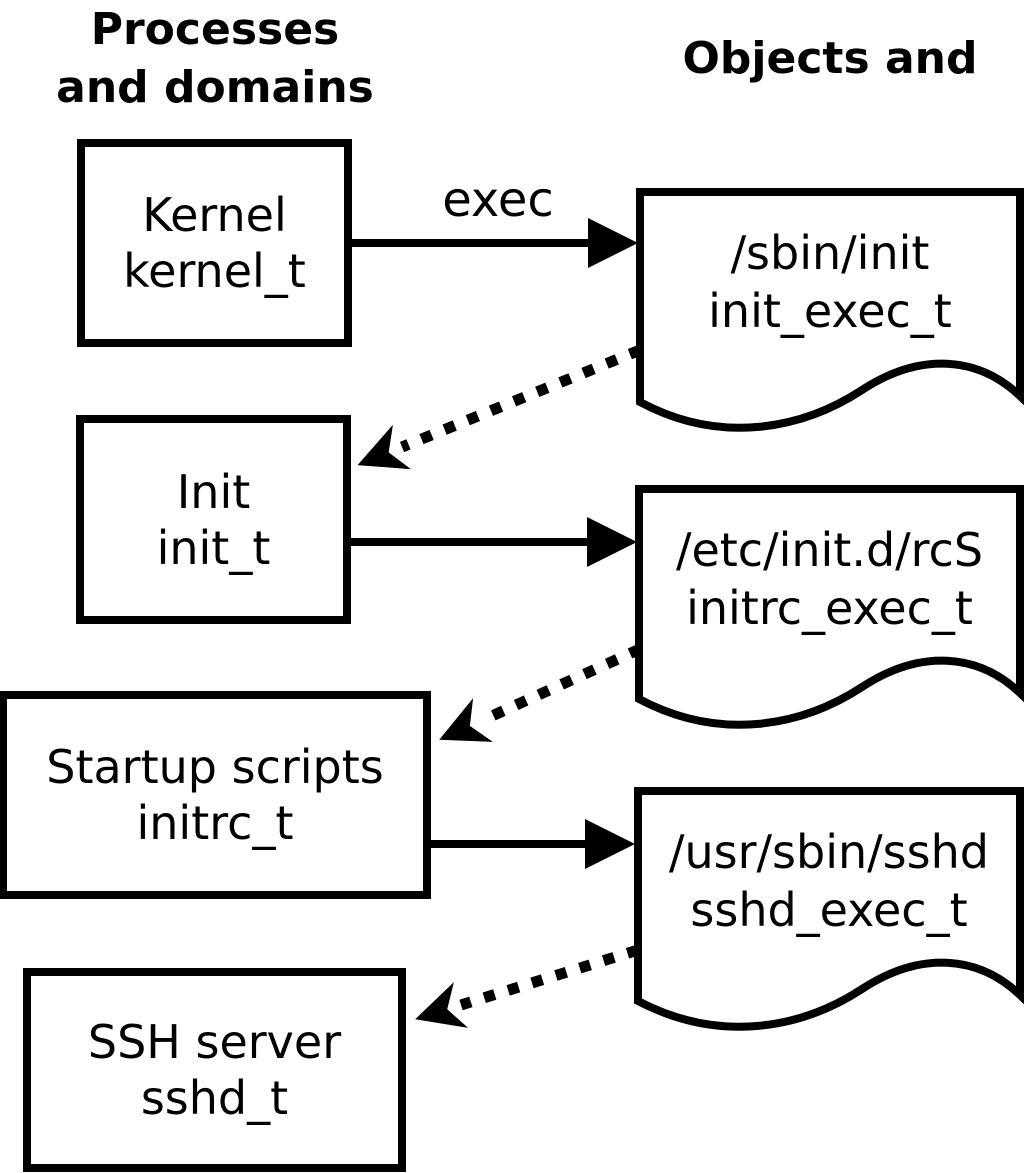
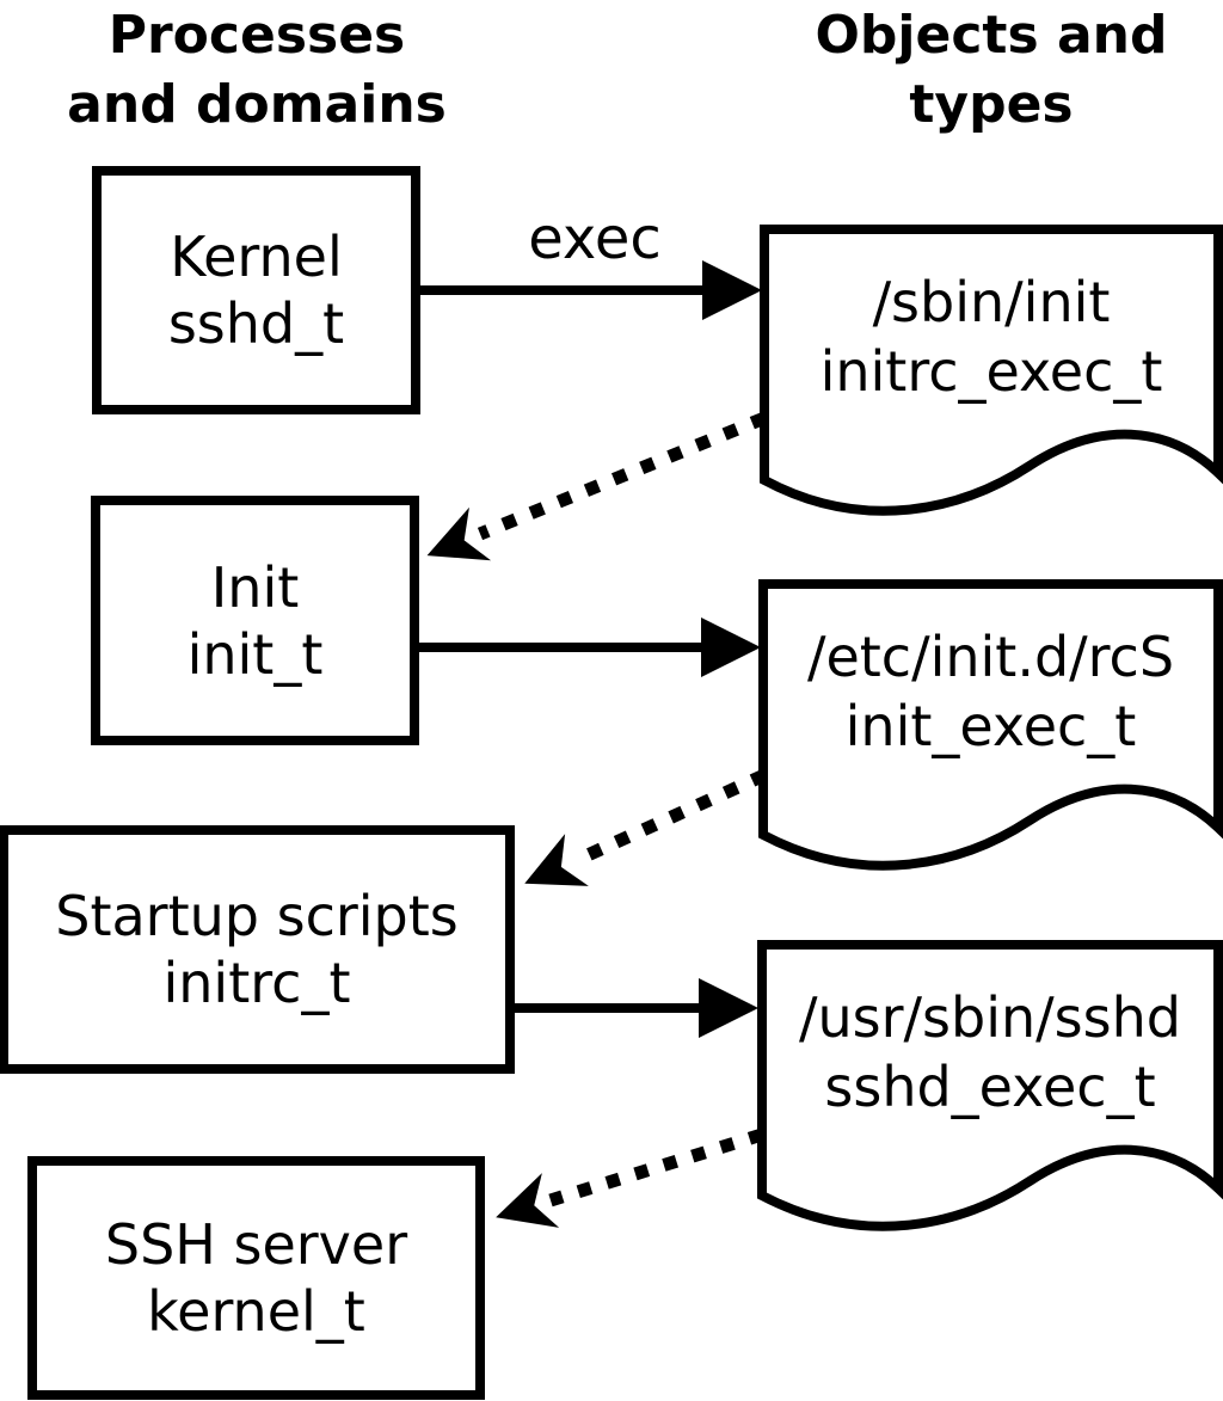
  Processes
  and domains
  Objects and
+ types
  Kernel
- kernel_t
+ sshd_t
  Init
  init_t
  Startup scripts
  initrc_t
  SSH server
- sshd_t
+ kernel_t
  /sbin/init
- init_exec_t
+ initrc_exec_t
  /etc/init.d/rcS
- initrc_exec_t
+ init_exec_t
  /usr/sbin/sshd
  sshd_exec_t
  exec
